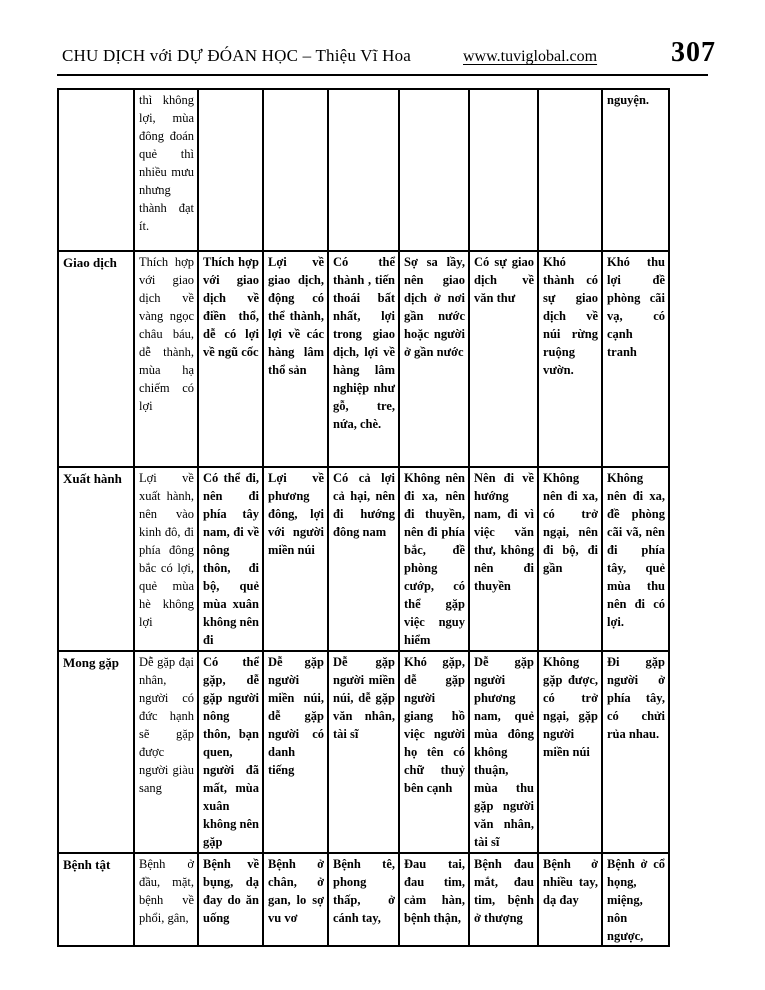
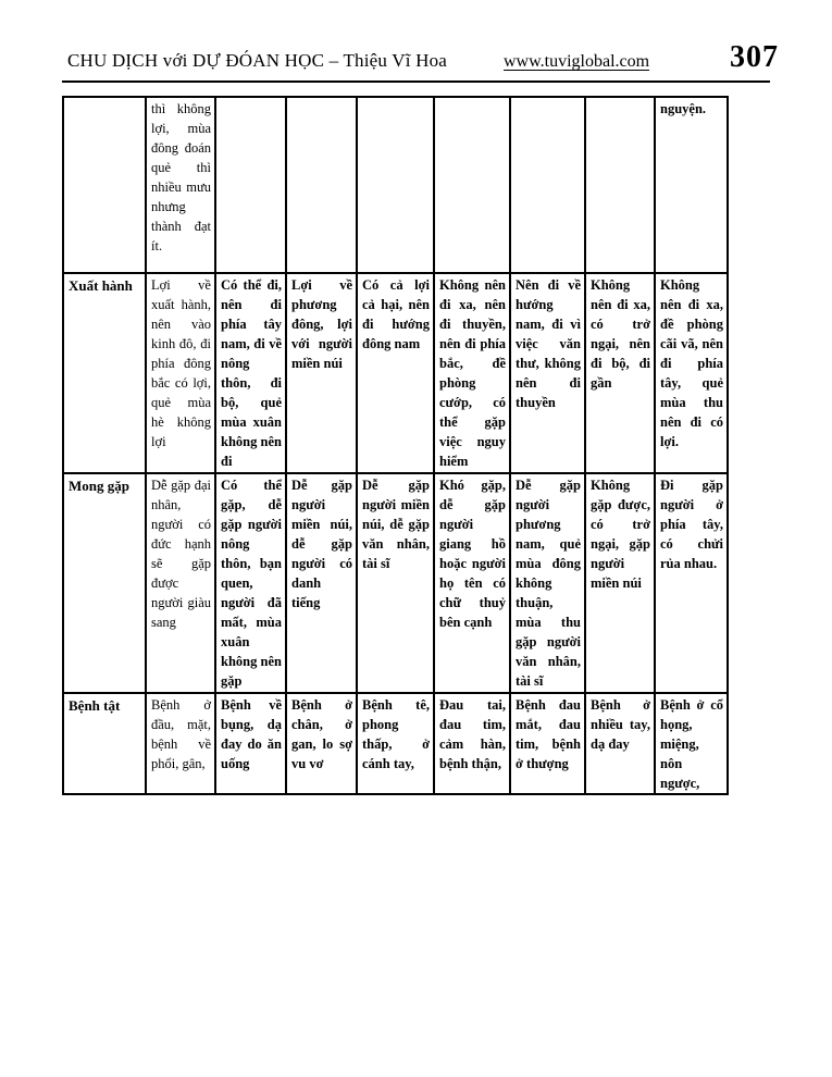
  CHU DỊCH với DỰ ĐÓAN HỌC – Thiệu Vĩ Hoa
  www.tuviglobal.com
  307
  	thì không lợi, mùa đông đoán quẻ thì nhiều mưu nhưng thành đạt ít.							nguyện.
- Giao dịch	Thích hợp với giao dịch về vàng ngọc châu báu, dễ thành, mùa hạ chiếm có lợi	Thích hợp với giao dịch về điền thổ, dễ có lợi về ngũ cốc	Lợi về giao dịch, động có thể thành, lợi về các hàng lâm thổ sản	Có thể thành , tiến thoái bất nhất, lợi trong giao dịch, lợi về hàng lâm nghiệp như gỗ, tre, nứa, chè.	Sợ sa lầy, nên giao dịch ở nơi gần nước hoặc người ở gần nước	Có sự giao dịch về văn thư	Khó thành có sự giao dịch về núi rừng ruộng vườn.	Khó thu lợi đề phòng cãi vạ, có cạnh tranh
  Xuất hành	Lợi về xuất hành, nên vào kinh đô, đi phía đông bắc có lợi, quẻ mùa hè không lợi	Có thể đi, nên đi phía tây nam, đi về nông thôn, đi bộ, quẻ mùa xuân không nên đi	Lợi về phương đông, lợi với người miền núi	Có cả lợi cả hại, nên đi hướng đông nam	Không nên đi xa, nên đi thuyền, nên đi phía bắc, đề phòng cướp, có thể gặp việc nguy hiểm	Nên đi về hướng nam, đi vì việc văn thư, không nên đi thuyền	Không nên đi xa, có trở ngại, nên đi bộ, đi gần	Không nên đi xa, đề phòng cãi vã, nên đi phía tây, quẻ mùa thu nên đi có lợi.
- Mong gặp	Dễ gặp đại nhân, người có đức hạnh sẽ gặp được người giàu sang	Có thể gặp, dễ gặp người nông thôn, bạn quen, người đã mất, mùa xuân không nên gặp	Dễ gặp người miền núi, dễ gặp người có danh tiếng	Dễ gặp người miền núi, dễ gặp văn nhân, tài sĩ	Khó gặp, dễ gặp người giang hồ việc người họ tên có chữ thuỷ bên cạnh	Dễ gặp người phương nam, quẻ mùa đông không thuận, mùa thu gặp người văn nhân, tài sĩ	Không gặp được, có trở ngại, gặp người miền núi	Đi gặp người ở phía tây, có chửi rủa nhau.
+ Mong gặp	Dễ gặp đại nhân, người có đức hạnh sẽ gặp được người giàu sang	Có thể gặp, dễ gặp người nông thôn, bạn quen, người đã mất, mùa xuân không nên gặp	Dễ gặp người miền núi, dễ gặp người có danh tiếng	Dễ gặp người miền núi, dễ gặp văn nhân, tài sĩ	Khó gặp, dễ gặp người giang hồ hoặc người họ tên có chữ thuỷ bên cạnh	Dễ gặp người phương nam, quẻ mùa đông không thuận, mùa thu gặp người văn nhân, tài sĩ	Không gặp được, có trở ngại, gặp người miền núi	Đi gặp người ở phía tây, có chửi rủa nhau.
  Bệnh tật	Bệnh ở đầu, mặt, bệnh về phổi, gân,	Bệnh về bụng, dạ đay do ăn uống	Bệnh ở chân, ở gan, lo sợ vu vơ	Bệnh tê, phong thấp, ở cánh tay,	Đau tai, đau tim, cảm hàn, bệnh thận,	Bệnh đau mắt, đau tim, bệnh ở thượng	Bệnh ở nhiều tay, dạ đay	Bệnh ở cổ họng, miệng, nôn ngược,
